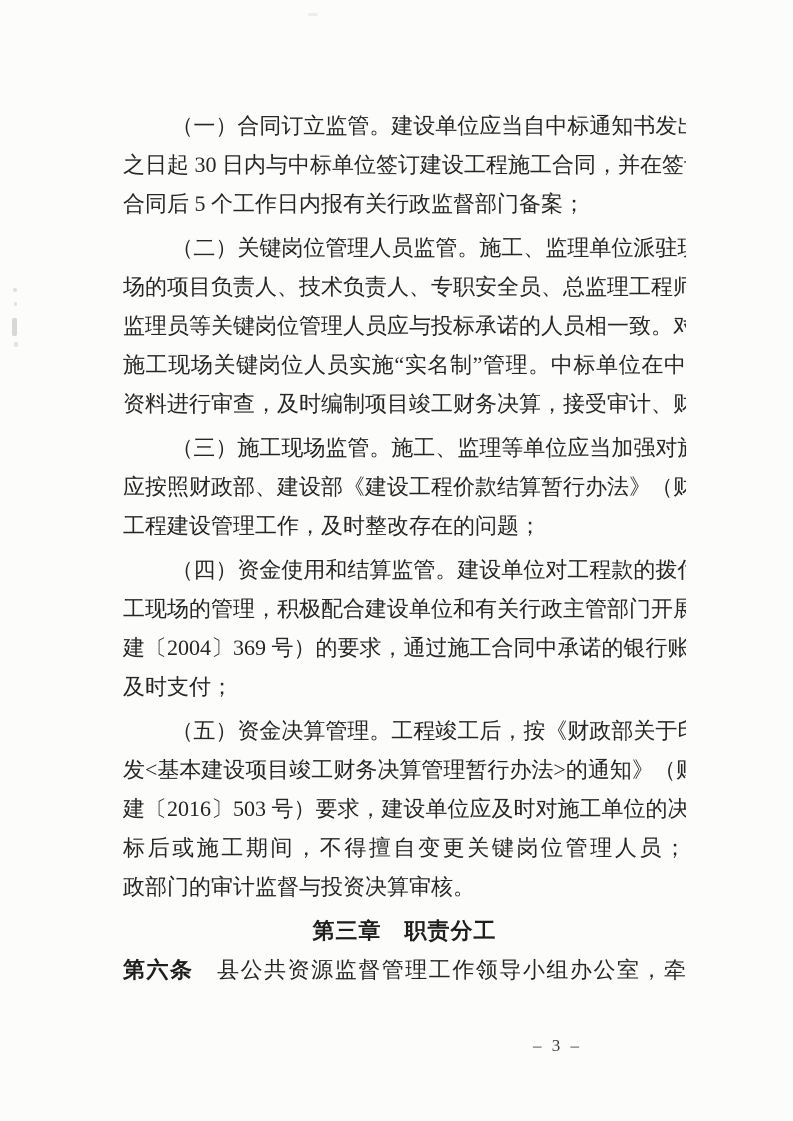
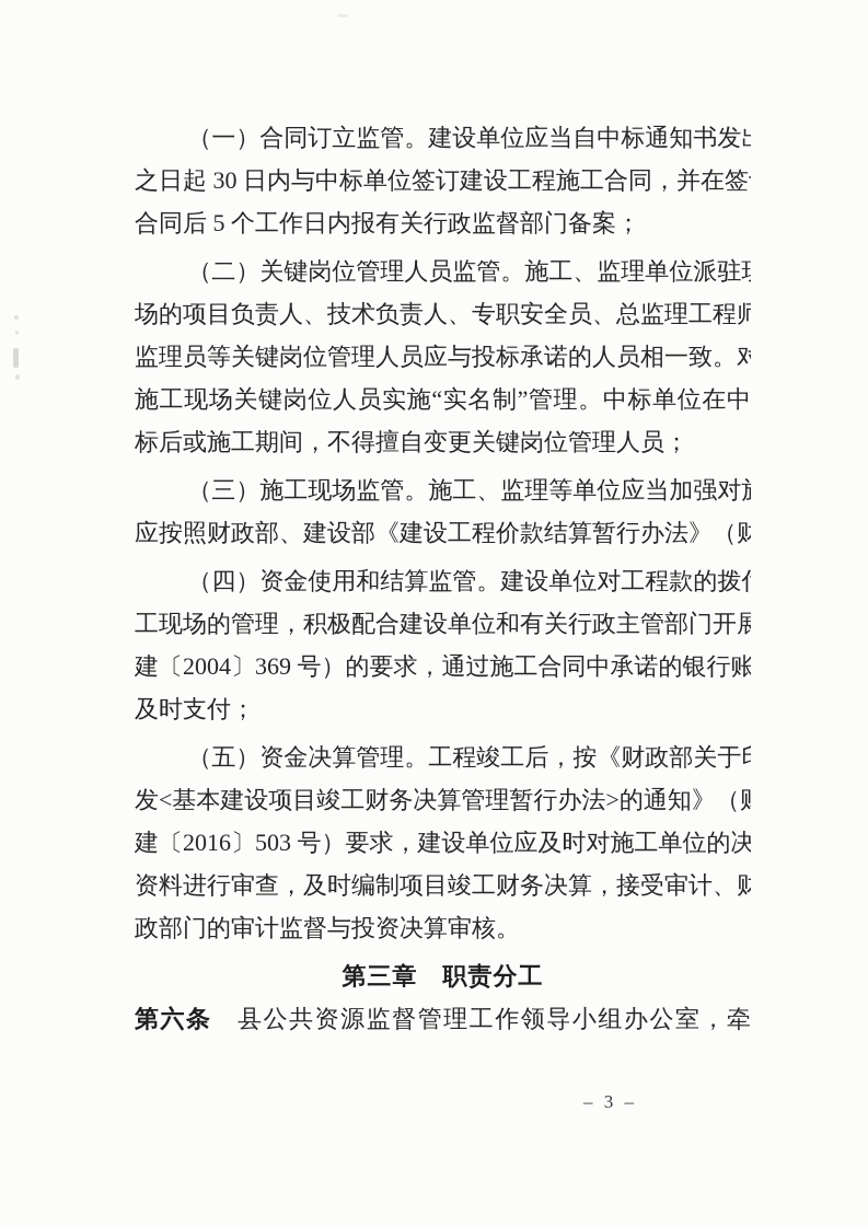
  （一）合同订立监管。建设单位应当自中标通知书发
  之日起 30 日内与中标单位签订建设工程施工合同，并在签
  合同后 5 个工作日内报有关行政监督部门备案；
  （二）关键岗位管理人员监管。施工、监理单位派驻
  场的项目负责人、技术负责人、专职安全员、总监理工程师
  监理员等关键岗位管理人员应与投标承诺的人员相一致。对
  施工现场关键岗位人员实施“实名制”管理。中标单位在中
- 资料进行审查，及时编制项目竣工财务决算，接受审计、财
+ 标后或施工期间，不得擅自变更关键岗位管理人员；
  （三）施工现场监管。施工、监理等单位应当加强对
  应按照财政部、建设部《建设工程价款结算暂行办法》（财
- 工程建设管理工作，及时整改存在的问题；
  （四）资金使用和结算监管。建设单位对工程款的拨
  工现场的管理，积极配合建设单位和有关行政主管部门开展
  建〔2004〕369 号）的要求，通过施工合同中承诺的银行账
  及时支付；
  （五）资金决算管理。工程竣工后，按《财政部关于
  发<基本建设项目竣工财务决算管理暂行办法>的通知》（
  建〔2016〕503 号）要求，建设单位应及时对施工单位的决
- 标后或施工期间，不得擅自变更关键岗位管理人员；
+ 资料进行审查，及时编制项目竣工财务决算，接受审计、财
  政部门的审计监督与投资决算审核。
  第三章 职责分工
  第六条 县公共资源监督管理工作领导小组办公室，牵
  – 3 –
